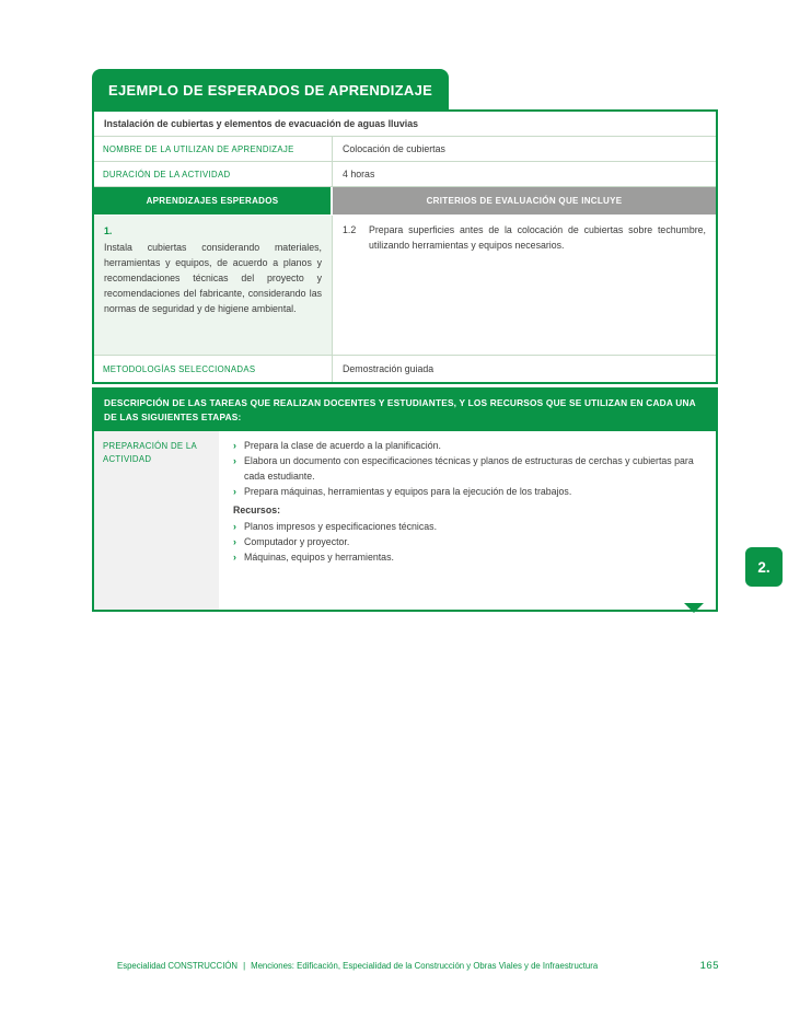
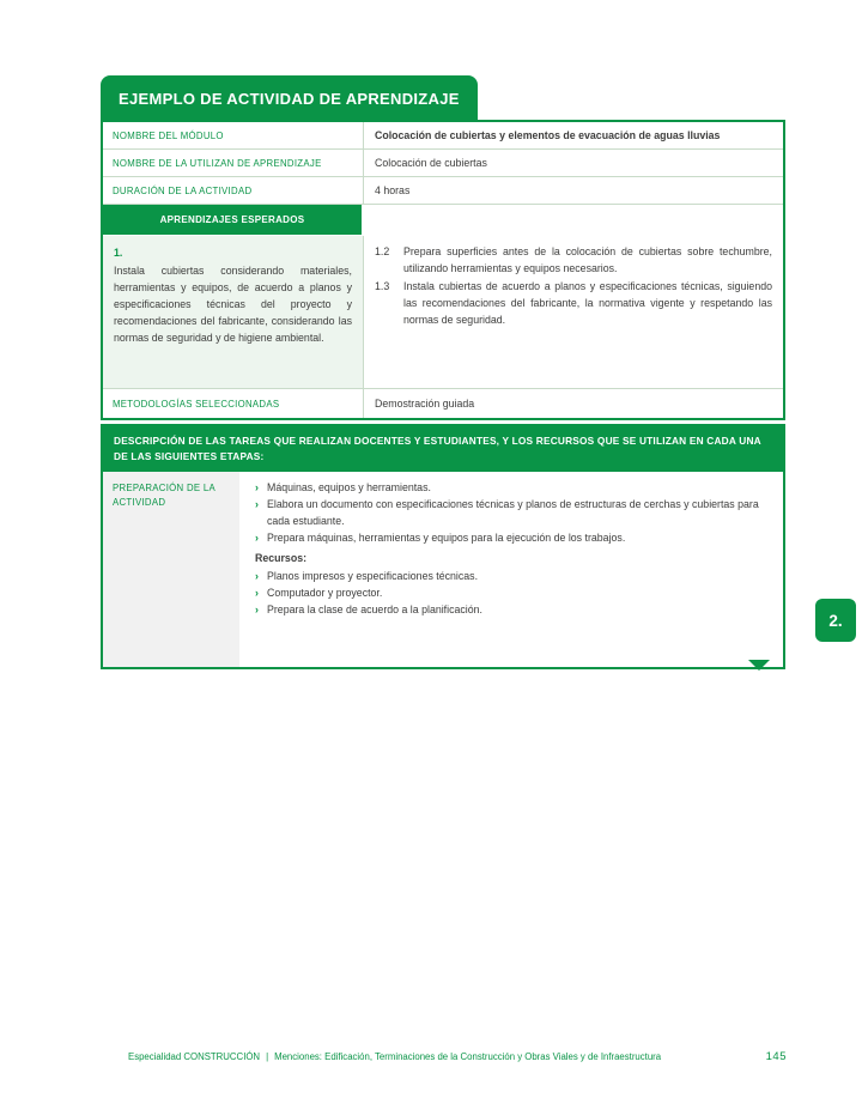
- EJEMPLO DE ESPERADOS DE APRENDIZAJE
+ EJEMPLO DE ACTIVIDAD DE APRENDIZAJE
+ NOMBRE DEL MÓDULO
- Instalación de cubiertas y elementos de evacuación de aguas lluvias
+ Colocación de cubiertas y elementos de evacuación de aguas lluvias
  NOMBRE DE LA UTILIZAN DE APRENDIZAJE
  Colocación de cubiertas
  DURACIÓN DE LA ACTIVIDAD
  4 horas
  APRENDIZAJES ESPERADOS
- CRITERIOS DE EVALUACIÓN QUE INCLUYE
  1.
- Instala cubiertas considerando materiales, herramientas y equipos, de acuerdo a planos y recomendaciones técnicas del proyecto y recomendaciones del fabricante, considerando las normas de seguridad y de higiene ambiental.
+ Instala cubiertas considerando materiales, herramientas y equipos, de acuerdo a planos y especificaciones técnicas del proyecto y recomendaciones del fabricante, considerando las normas de seguridad y de higiene ambiental.
  1.2
  Prepara superficies antes de la colocación de cubiertas sobre techumbre, utilizando herramientas y equipos necesarios.
+ 1.3
+ Instala cubiertas de acuerdo a planos y especificaciones técnicas, siguiendo las recomendaciones del fabricante, la normativa vigente y respetando las normas de seguridad.
  METODOLOGÍAS SELECCIONADAS
  Demostración guiada
  DESCRIPCIÓN DE LAS TAREAS QUE REALIZAN DOCENTES Y ESTUDIANTES, Y LOS RECURSOS QUE SE UTILIZAN EN CADA UNA DE LAS SIGUIENTES ETAPAS:
  PREPARACIÓN DE LA ACTIVIDAD
  ›
- Prepara la clase de acuerdo a la planificación.
+ Máquinas, equipos y herramientas.
  ›
  Elabora un documento con especificaciones técnicas y planos de estructuras de cerchas y cubiertas para cada estudiante.
  ›
  Prepara máquinas, herramientas y equipos para la ejecución de los trabajos.
  Recursos:
  ›
  Planos impresos y especificaciones técnicas.
  ›
  Computador y proyector.
  ›
- Máquinas, equipos y herramientas.
+ Prepara la clase de acuerdo a la planificación.
  2.
  Especialidad CONSTRUCCIÓN
  |
- Menciones: Edificación, Especialidad de la Construcción y Obras Viales y de Infraestructura
+ Menciones: Edificación, Terminaciones de la Construcción y Obras Viales y de Infraestructura
- 165
+ 145
